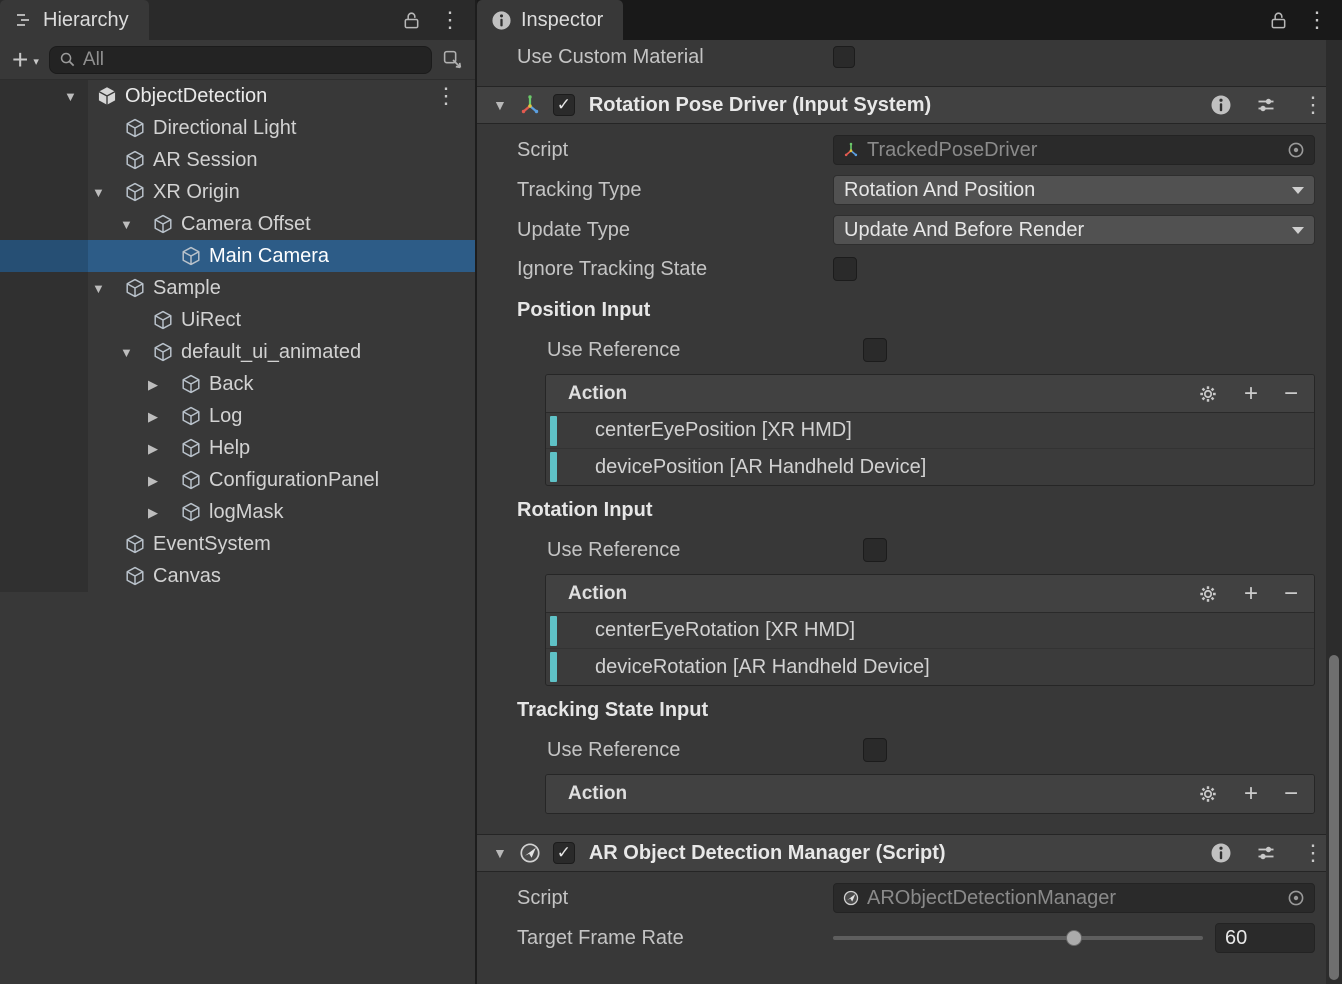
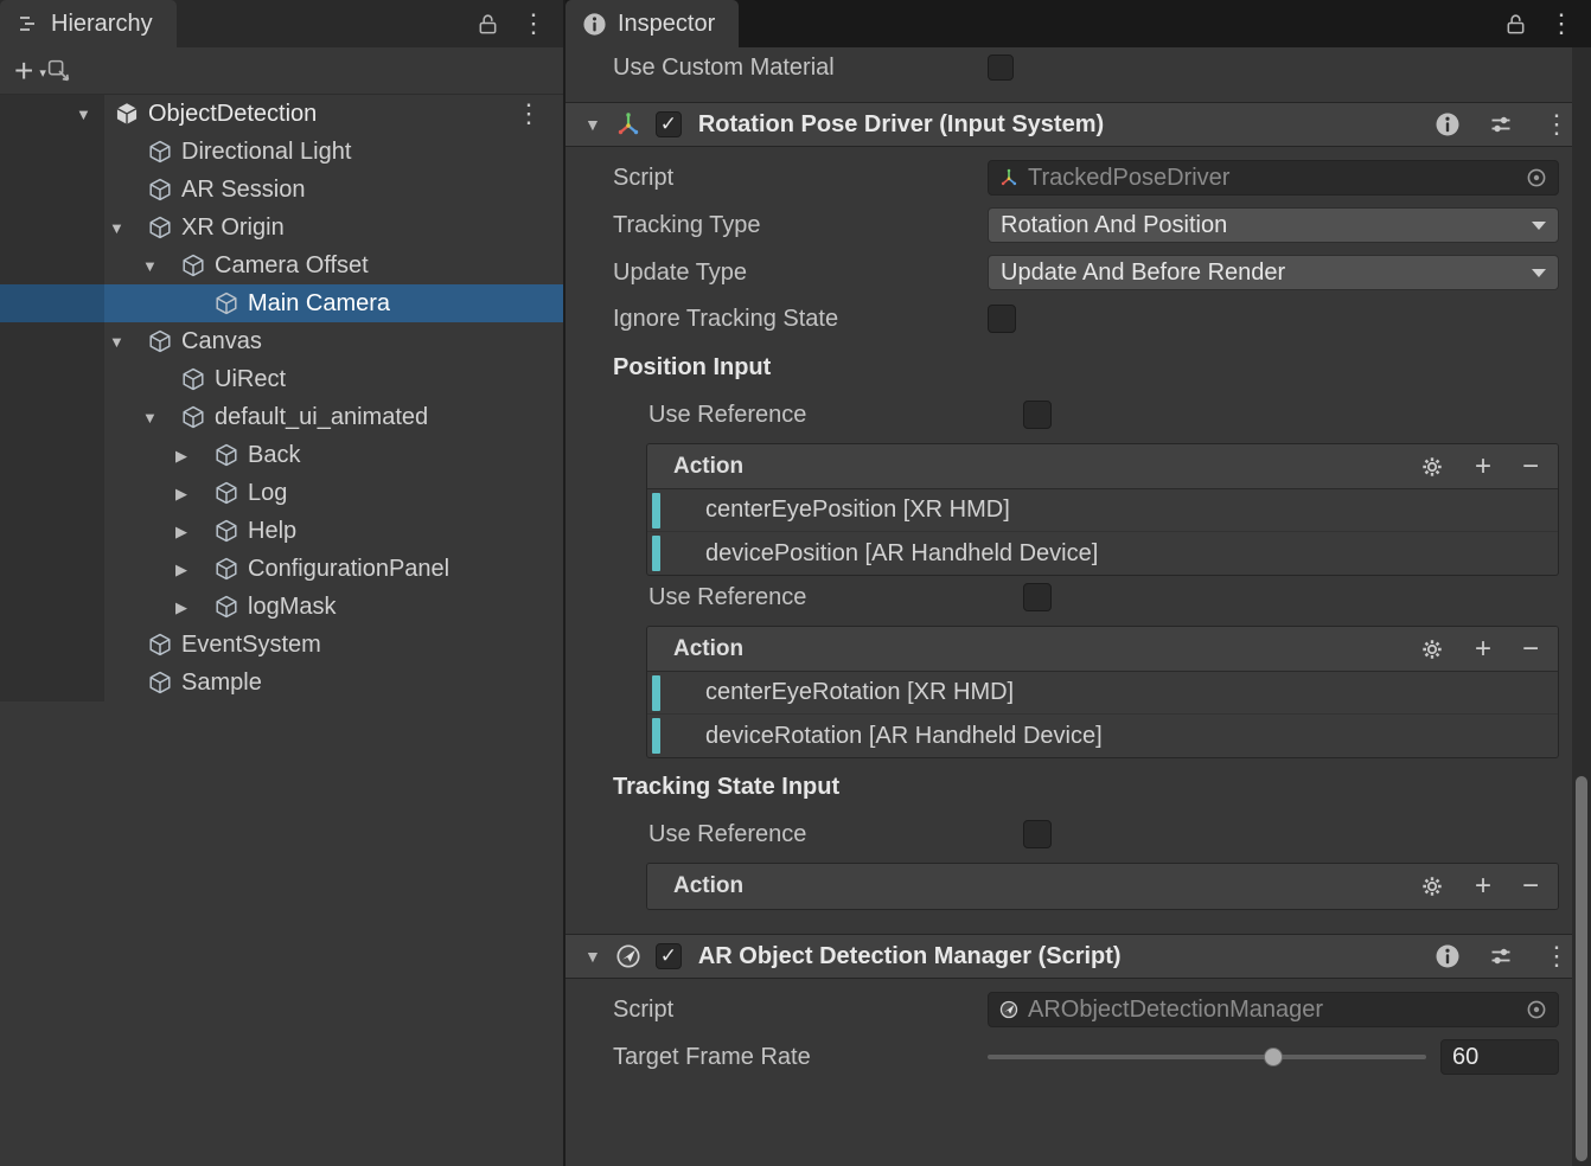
  Hierarchy
  ⋮
  +
  ▾
- All
  ▼
  ObjectDetection
  ⋮
  Directional Light
  AR Session
  ▼
  XR Origin
  ▼
  Camera Offset
  Main Camera
  ▼
- Sample
+ Canvas
  UiRect
  ▼
  default_ui_animated
  ▶
  Back
  ▶
  Log
  ▶
  Help
  ▶
  ConfigurationPanel
  ▶
  logMask
  EventSystem
- Canvas
+ Sample
  Inspector
  ⋮
  Use Custom Material
  ▼
  ✓
  Rotation Pose Driver (Input System)
  ⋮
  Script
  TrackedPoseDriver
  Tracking Type
  Rotation And Position
  Update Type
  Update And Before Render
  Ignore Tracking State
  Position Input
  Use Reference
  Action
  +
  −
  centerEyePosition [XR HMD]
  devicePosition [AR Handheld Device]
- Rotation Input
  Use Reference
  Action
  +
  −
  centerEyeRotation [XR HMD]
  deviceRotation [AR Handheld Device]
  Tracking State Input
  Use Reference
  Action
  +
  −
  ▼
  ✓
  AR Object Detection Manager (Script)
  ⋮
  Script
  ARObjectDetectionManager
  Target Frame Rate
  60
